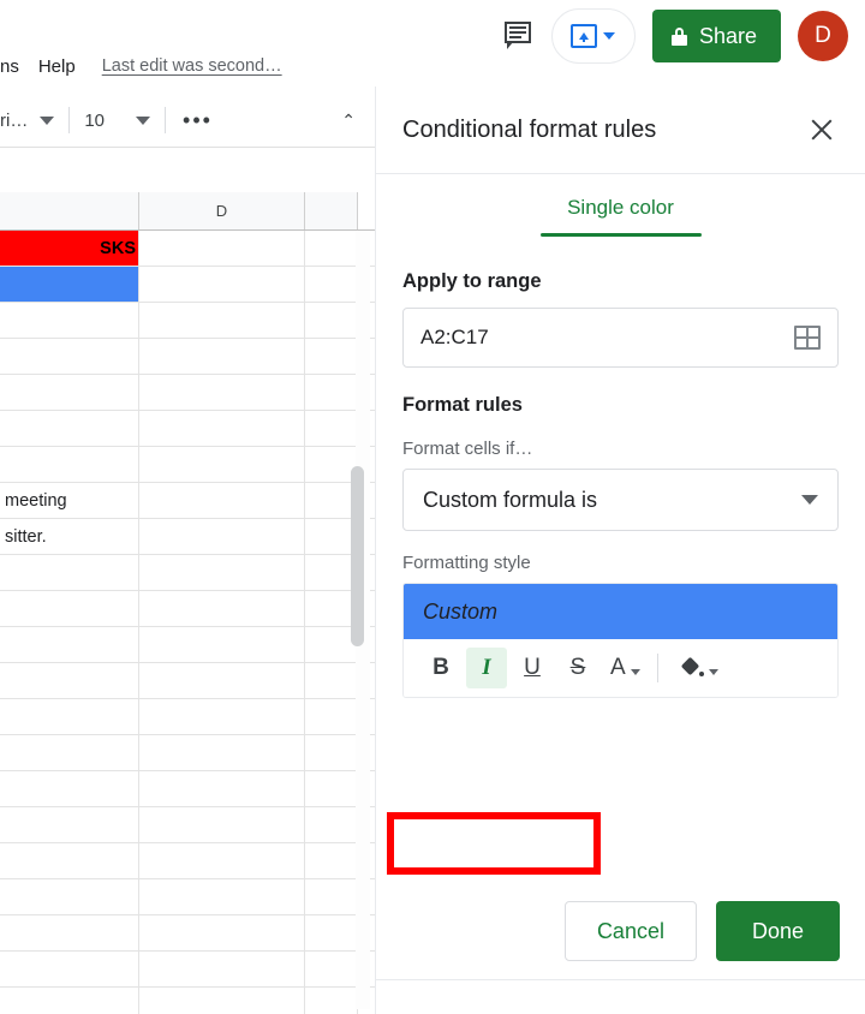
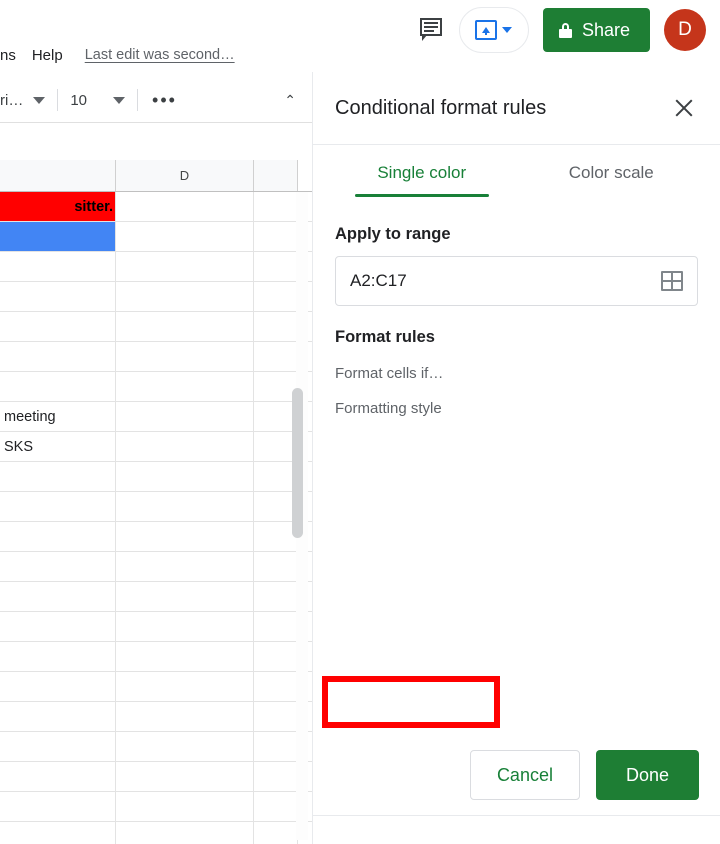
  ns
  Help
  Last edit was second…
  ri…
  10
  •••
  ⌃
  D
- SKS
+ sitter.
  meeting
- sitter.
+ SKS
  Share
  D
  Conditional format rules
  Single color
+ Color scale
  Apply to range
  A2:C17
  Format rules
  Format cells if…
- Custom formula is
  Formatting style
- Custom
- B
- I
- U
- S
- A
  Cancel
  Done
